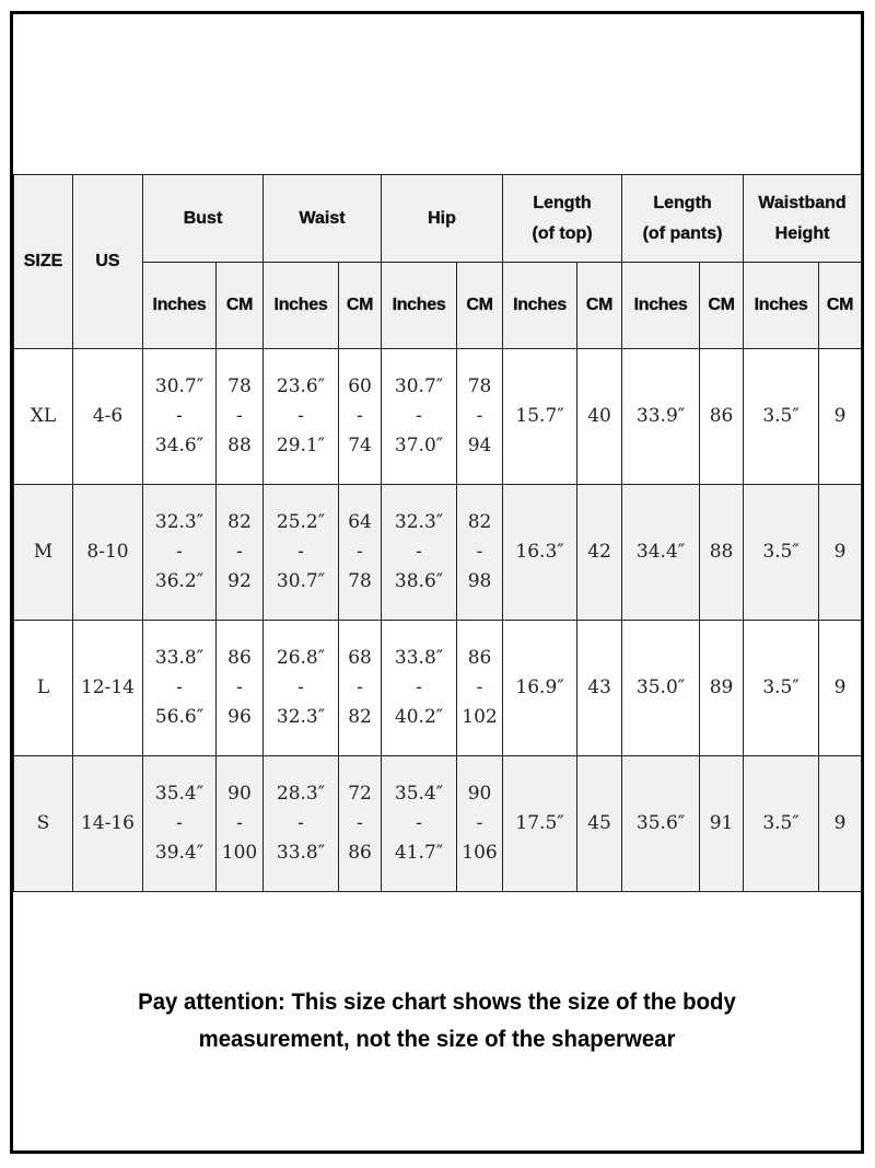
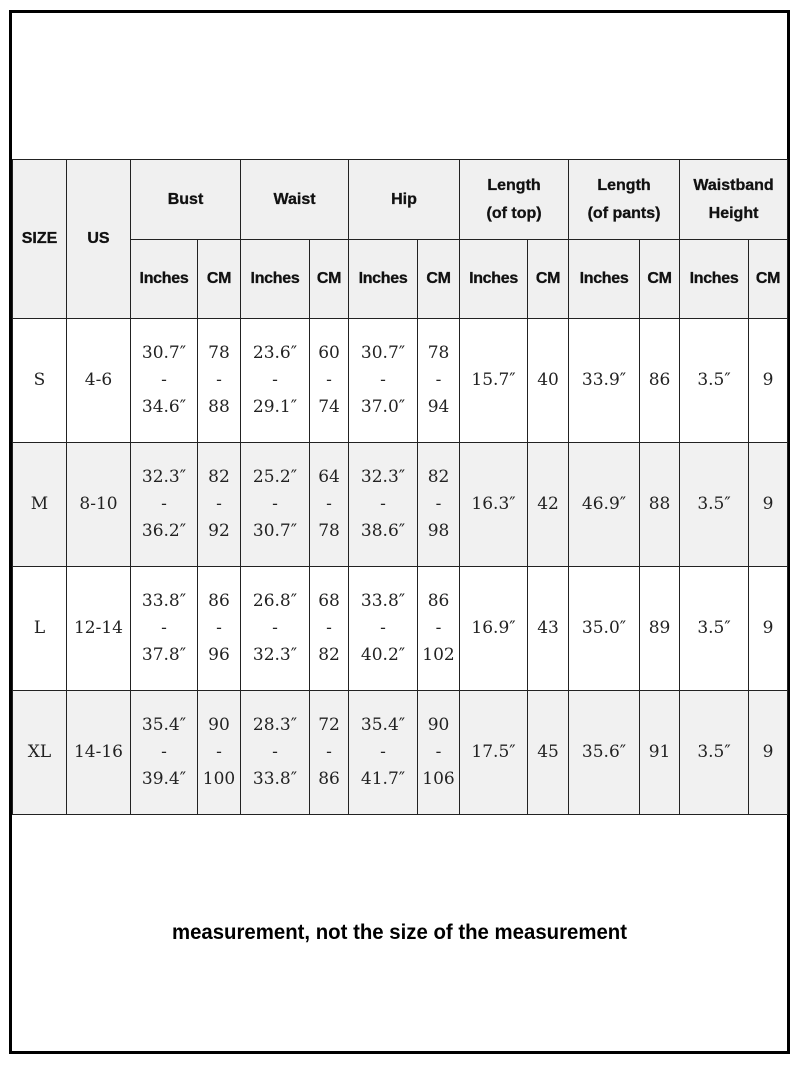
  SIZE	US	Bust	Waist	Hip	Length(of top)	Length(of pants)	WaistbandHeight
  Inches	CM	Inches	CM	Inches	CM	Inches	CM	Inches	CM	Inches	CM
- XL	4-6	30.7″-34.6″	78-88	23.6″-29.1″	60-74	30.7″-37.0″	78-94	15.7″	40	33.9″	86	3.5″	9
+ S	4-6	30.7″-34.6″	78-88	23.6″-29.1″	60-74	30.7″-37.0″	78-94	15.7″	40	33.9″	86	3.5″	9
- M	8-10	32.3″-36.2″	82-92	25.2″-30.7″	64-78	32.3″-38.6″	82-98	16.3″	42	34.4″	88	3.5″	9
+ M	8-10	32.3″-36.2″	82-92	25.2″-30.7″	64-78	32.3″-38.6″	82-98	16.3″	42	46.9″	88	3.5″	9
- L	12-14	33.8″-56.6″	86-96	26.8″-32.3″	68-82	33.8″-40.2″	86-102	16.9″	43	35.0″	89	3.5″	9
+ L	12-14	33.8″-37.8″	86-96	26.8″-32.3″	68-82	33.8″-40.2″	86-102	16.9″	43	35.0″	89	3.5″	9
- S	14-16	35.4″-39.4″	90-100	28.3″-33.8″	72-86	35.4″-41.7″	90-106	17.5″	45	35.6″	91	3.5″	9
+ XL	14-16	35.4″-39.4″	90-100	28.3″-33.8″	72-86	35.4″-41.7″	90-106	17.5″	45	35.6″	91	3.5″	9
- Pay attention: This size chart shows the size of the body
- measurement, not the size of the shaperwear
+ measurement, not the size of the measurement
